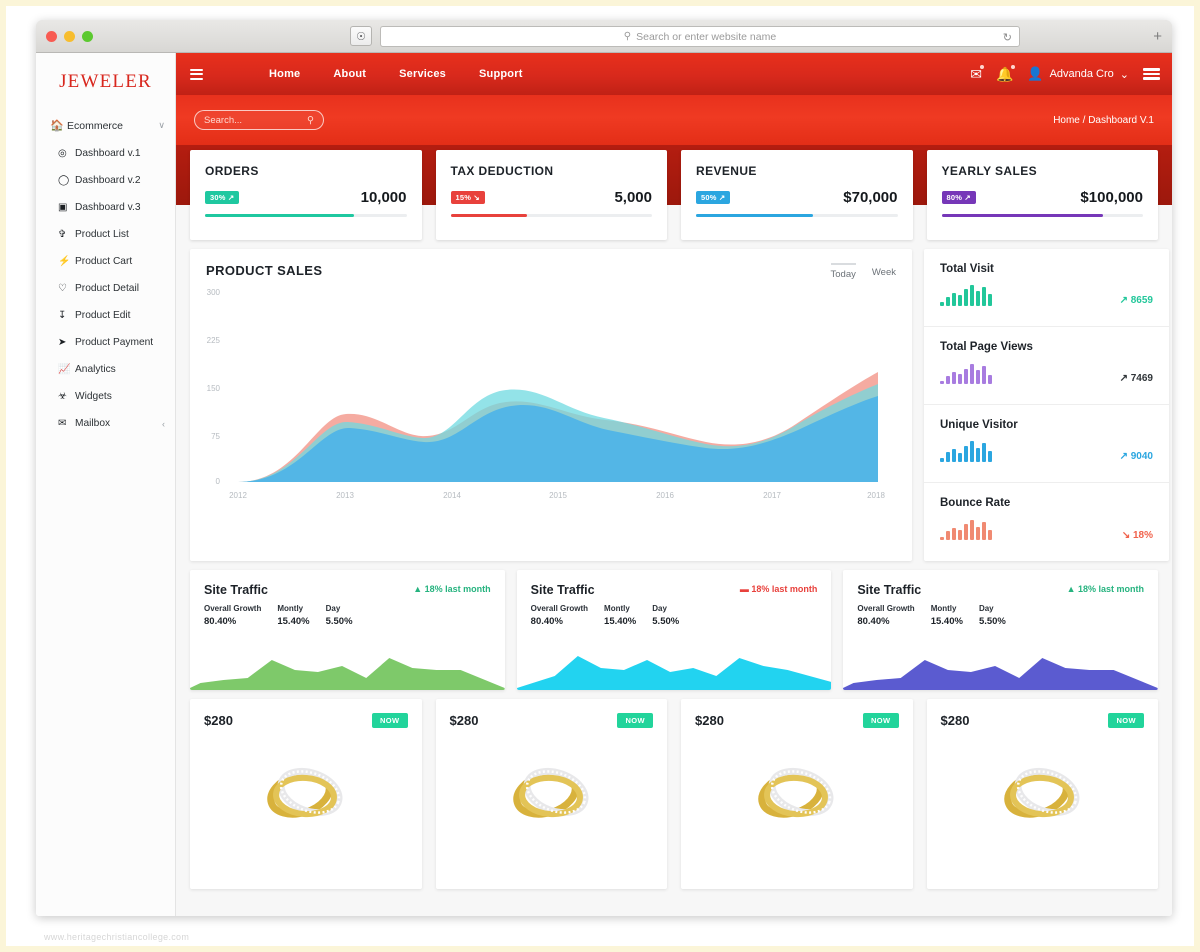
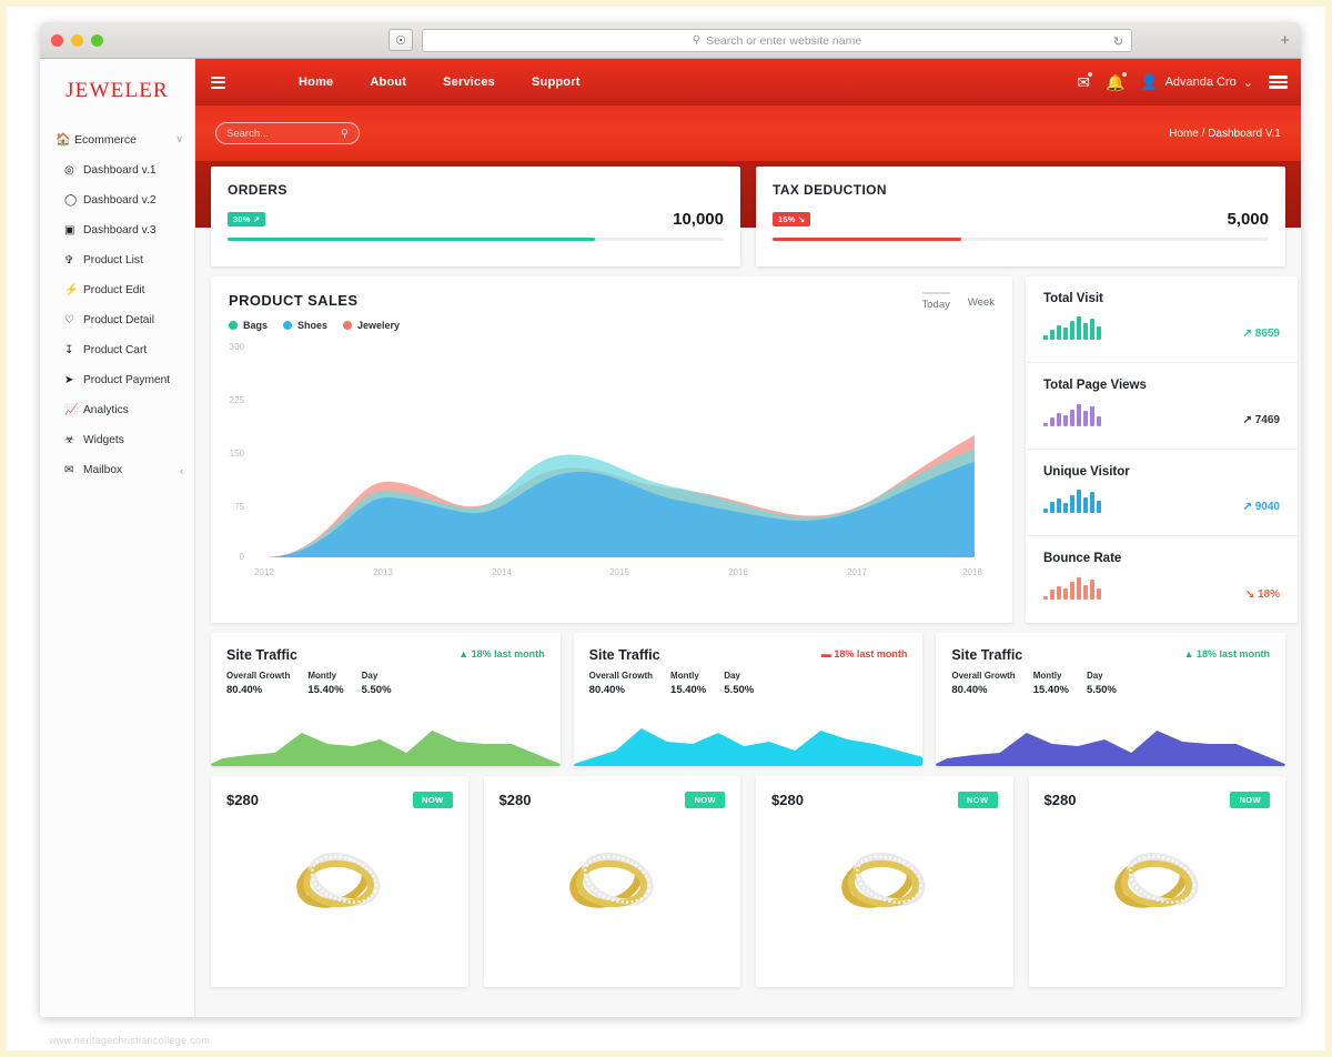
  ☉
  ⚲
  Search or enter website name
  ↻
  +
  JEWELER
  🏠
  Ecommerce
  ∨
  ◎
  Dashboard v.1
  ◯
  Dashboard v.2
  ▣
  Dashboard v.3
  ✞
  Product List
  ⚡
- Product Cart
+ Product Edit
  ♡
  Product Detail
  ↧
- Product Edit
+ Product Cart
  ➤
  Product Payment
  📈
  Analytics
  ☣
  Widgets
  ✉
  Mailbox
  ‹
  Home
  About
  Services
  Support
  ✉
  🔔
  👤
  Advanda Cro
  ⌄
  Search...
  ⚲
  Home / Dashboard V.1
  ORDERS
  30% ↗
  10,000
  TAX DEDUCTION
  15% ↘
  5,000
- REVENUE
- 50% ↗
- $70,000
- YEARLY SALES
- 80% ↗
- $100,000
  PRODUCT SALES
  Today
  Week
+ Bags
+ Shoes
+ Jewelery
  300
  225
  150
  75
  0
  2012
  2013
  2014
  2015
  2016
  2017
  2018
  Total Visit
  ↗ 8659
  Total Page Views
  ↗ 7469
  Unique Visitor
  ↗ 9040
  Bounce Rate
  ↘ 18%
  Site Traffic
  ▲ 18% last month
  Overall Growth
  80.40%
  Montly
  15.40%
  Day
  5.50%
  Site Traffic
  ▬ 18% last month
  Overall Growth
  80.40%
  Montly
  15.40%
  Day
  5.50%
  Site Traffic
  ▲ 18% last month
  Overall Growth
  80.40%
  Montly
  15.40%
  Day
  5.50%
  $280
  NOW
  $280
  NOW
  $280
  NOW
  $280
  NOW
  www.heritagechristiancollege.com
